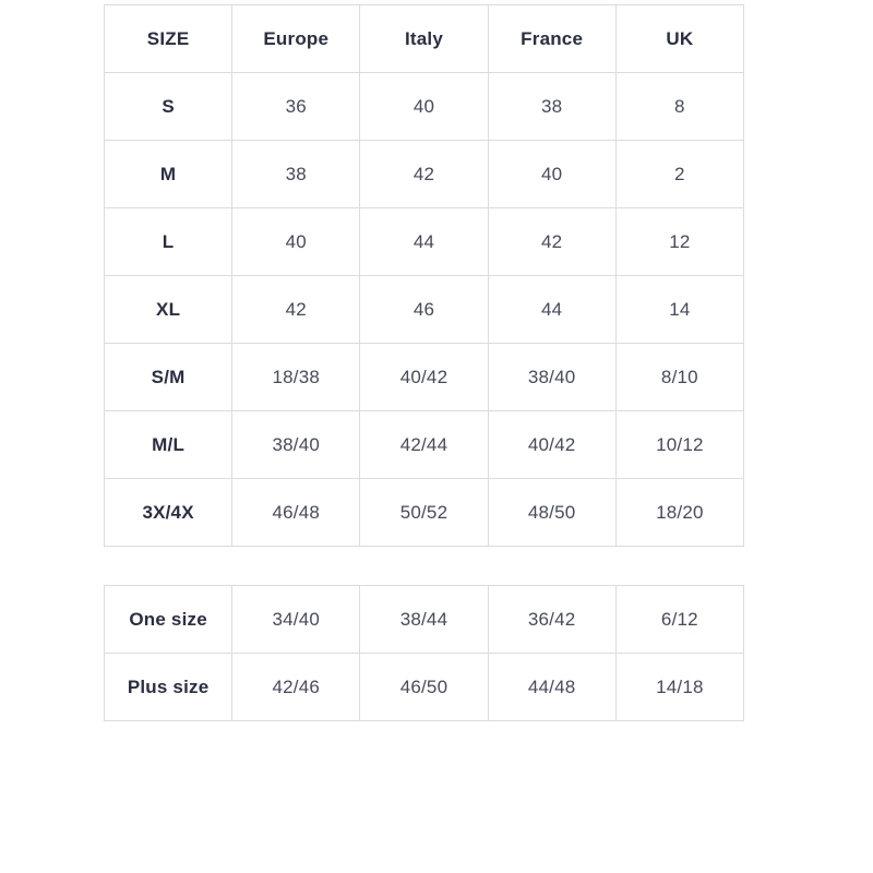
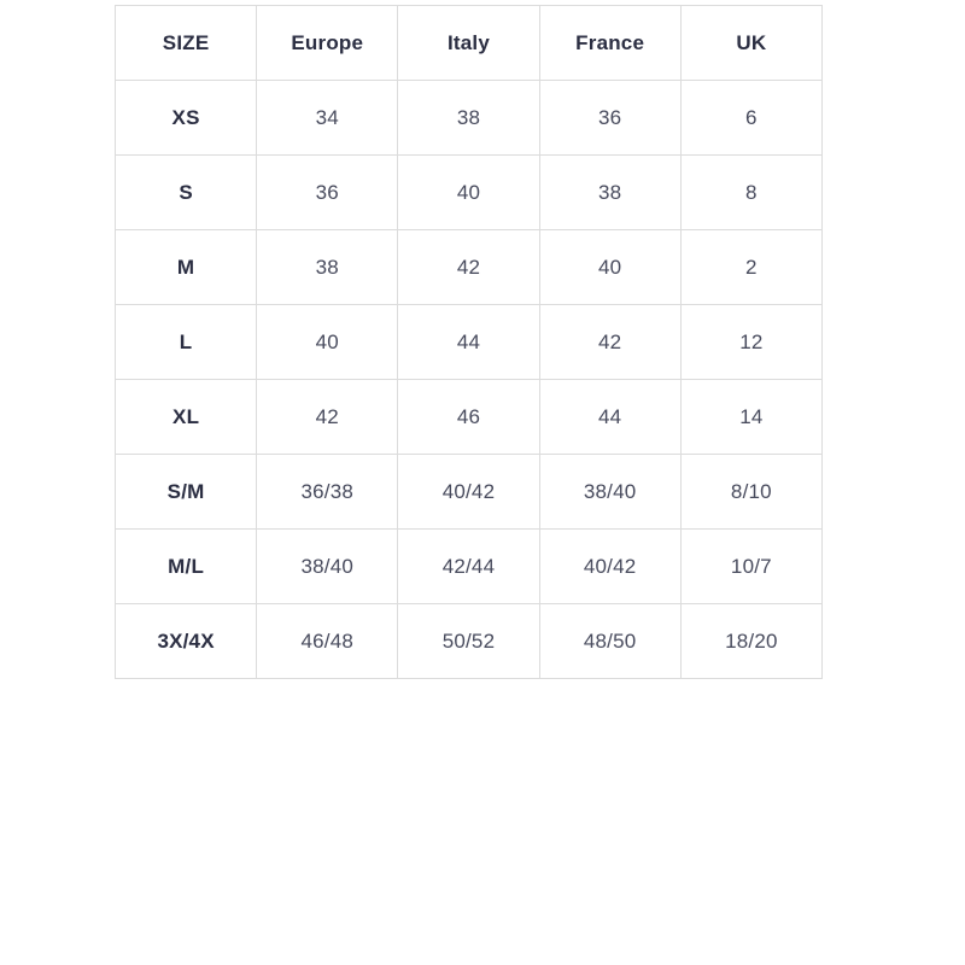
  SIZE	Europe	Italy	France	UK
+ XS	34	38	36	6
  S	36	40	38	8
  M	38	42	40	2
  L	40	44	42	12
  XL	42	46	44	14
- S/M	18/38	40/42	38/40	8/10
+ S/M	36/38	40/42	38/40	8/10
- M/L	38/40	42/44	40/42	10/12
+ M/L	38/40	42/44	40/42	10/7
  3X/4X	46/48	50/52	48/50	18/20
- One size	34/40	38/44	36/42	6/12
- Plus size	42/46	46/50	44/48	14/18
